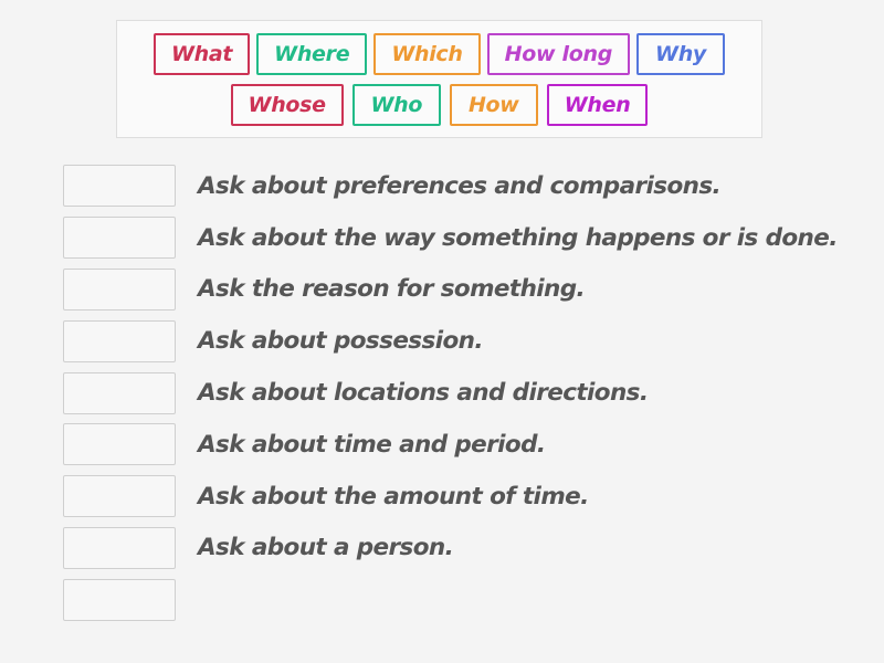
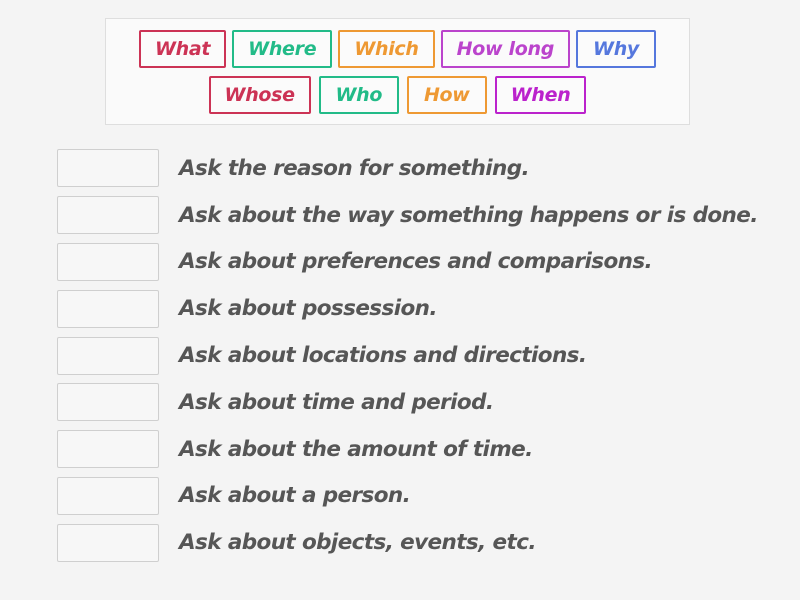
  What
  Where
  Which
  How long
  Why
  Whose
  Who
  How
  When
- Ask about preferences and comparisons.
+ Ask the reason for something.
  Ask about the way something happens or is done.
- Ask the reason for something.
+ Ask about preferences and comparisons.
  Ask about possession.
  Ask about locations and directions.
  Ask about time and period.
  Ask about the amount of time.
  Ask about a person.
+ Ask about objects, events, etc.
